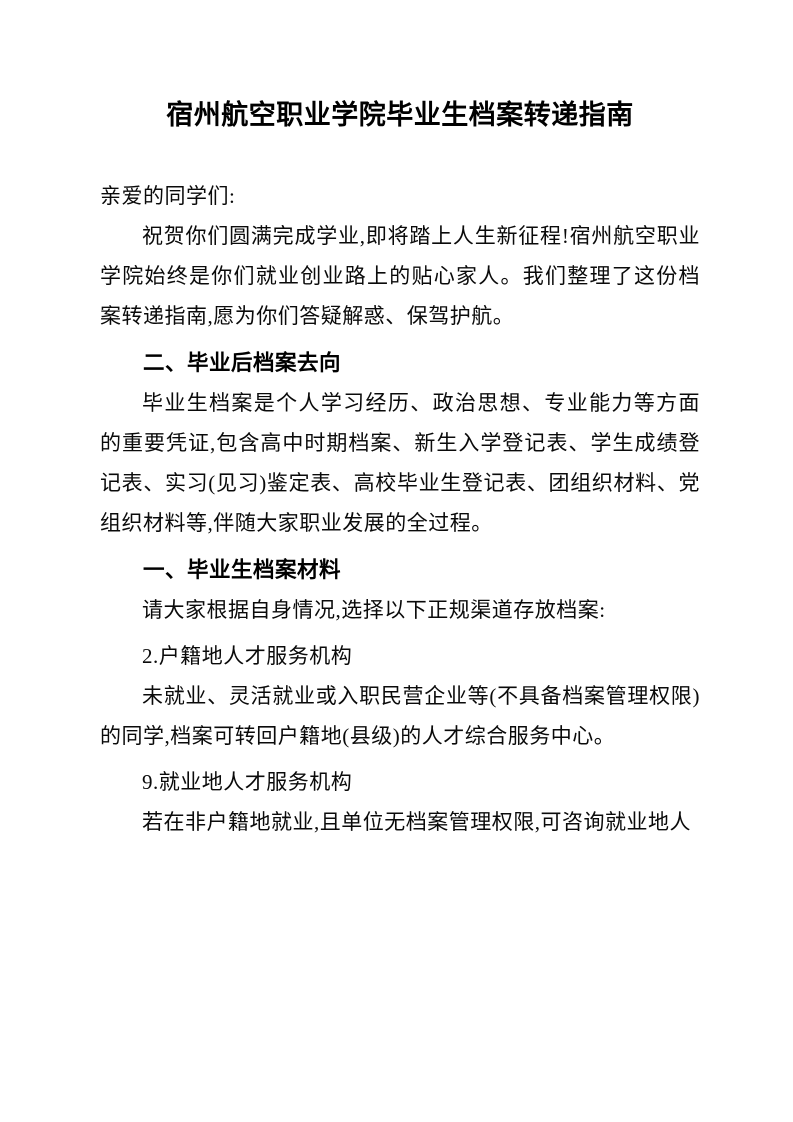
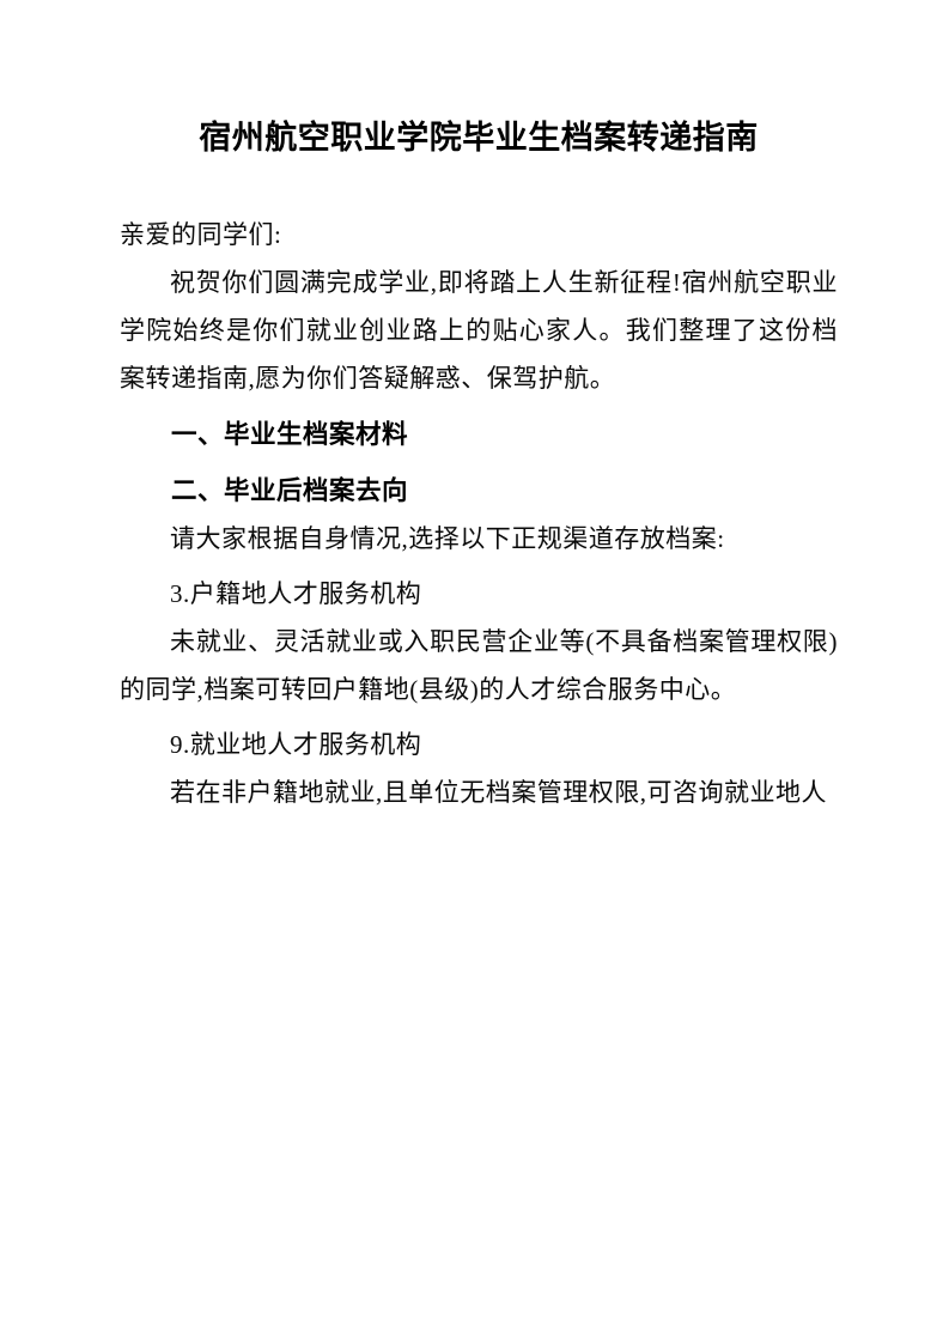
  宿州航空职业学院毕业生档案转递指南
  亲爱的同学们:
  祝贺你们圆满完成学业,即将踏上人生新征程!宿州航空职业学院始终是你们就业创业路上的贴心家人。我们整理了这份档案转递指南,愿为你们答疑解惑、保驾护航。
- 二、毕业后档案去向
+ 一、毕业生档案材料
- 毕业生档案是个人学习经历、政治思想、专业能力等方面的重要凭证,包含高中时期档案、新生入学登记表、学生成绩登记表、实习(见习)鉴定表、高校毕业生登记表、团组织材料、党组织材料等,伴随大家职业发展的全过程。
- 一、毕业生档案材料
+ 二、毕业后档案去向
  请大家根据自身情况,选择以下正规渠道存放档案:
- 2.户籍地人才服务机构
+ 3.户籍地人才服务机构
  未就业、灵活就业或入职民营企业等(不具备档案管理权限)的同学,档案可转回户籍地(县级)的人才综合服务中心。
  9.就业地人才服务机构
  若在非户籍地就业,且单位无档案管理权限,可咨询就业地人
